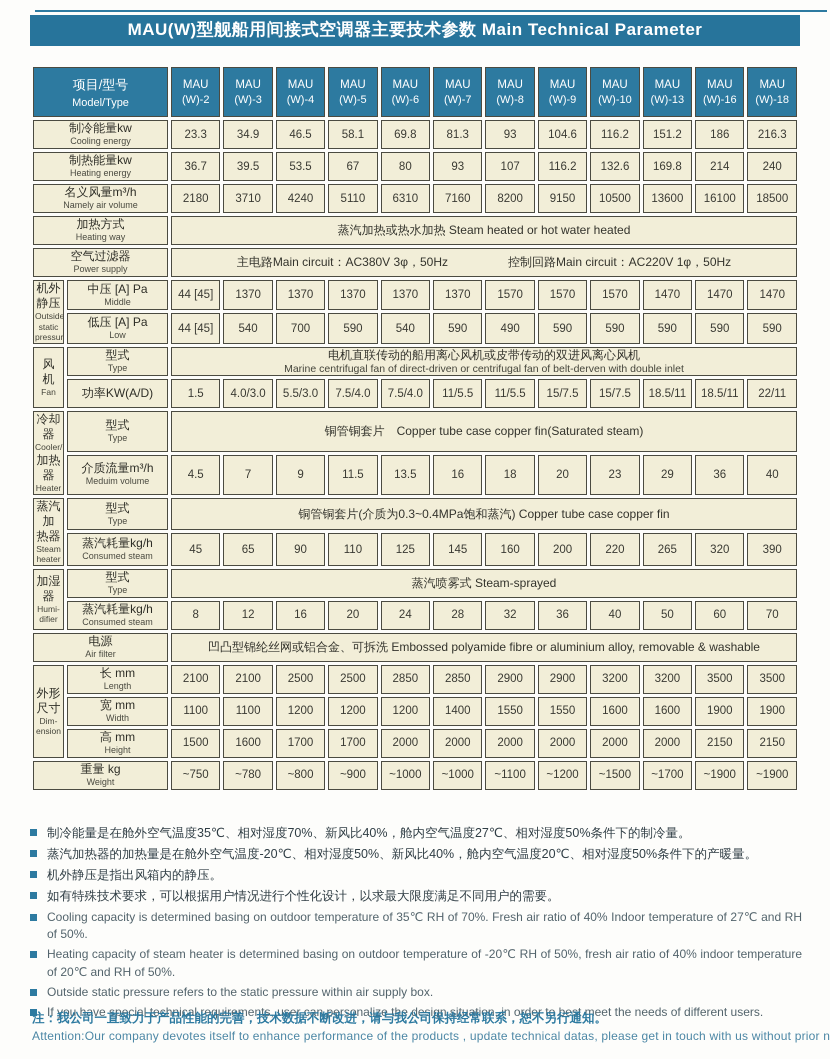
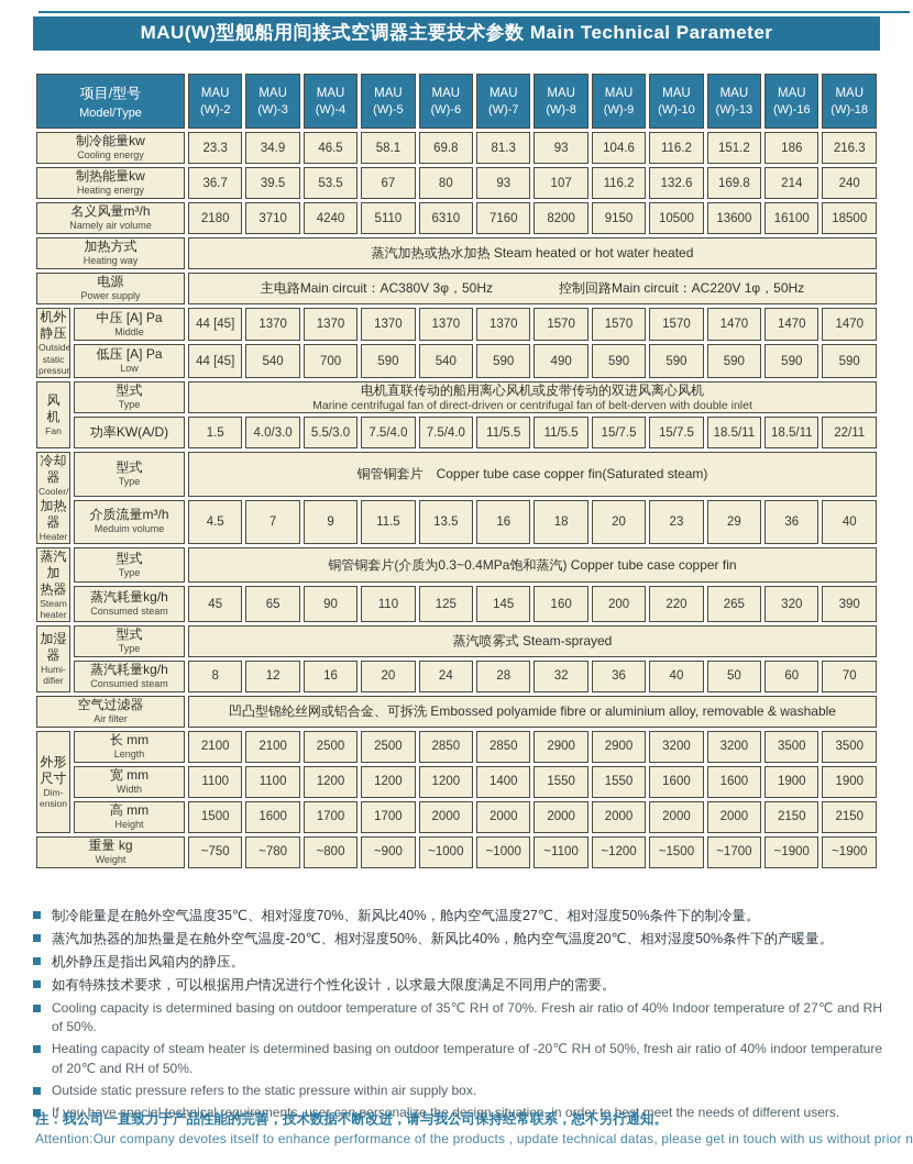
  MAU(W)型舰船用间接式空调器主要技术参数 Main Technical Parameter
  项目/型号Model/Type	MAU(W)-2	MAU(W)-3	MAU(W)-4	MAU(W)-5	MAU(W)-6	MAU(W)-7	MAU(W)-8	MAU(W)-9	MAU(W)-10	MAU(W)-13	MAU(W)-16	MAU(W)-18
  制冷能量kwCooling energy	23.3	34.9	46.5	58.1	69.8	81.3	93	104.6	116.2	151.2	186	216.3
  制热能量kwHeating energy	36.7	39.5	53.5	67	80	93	107	116.2	132.6	169.8	214	240
  名义风量m³/hNamely air volume	2180	3710	4240	5110	6310	7160	8200	9150	10500	13600	16100	18500
  加热方式Heating way	蒸汽加热或热水加热 Steam heated or hot water heated
- 空气过滤器Power supply	主电路Main circuit：AC380V 3φ，50Hz 控制回路Main circuit：AC220V 1φ，50Hz
+ 电源Power supply	主电路Main circuit：AC380V 3φ，50Hz 控制回路Main circuit：AC220V 1φ，50Hz
  机外静压Outsidestaticpressur	中压 [A] PaMiddle	44 [45]	1370	1370	1370	1370	1370	1570	1570	1570	1470	1470	1470
  低压 [A] PaLow	44 [45]	540	700	590	540	590	490	590	590	590	590	590
  风机Fan	型式Type	电机直联传动的船用离心风机或皮带传动的双进风离心风机Marine centrifugal fan of direct-driven or centrifugal fan of belt-derven with double inlet
  功率KW(A/D)	1.5	4.0/3.0	5.5/3.0	7.5/4.0	7.5/4.0	11/5.5	11/5.5	15/7.5	15/7.5	18.5/11	18.5/11	22/11
  冷却器Cooler/加热器Heater	型式Type	铜管铜套片 Copper tube case copper fin(Saturated steam)
  介质流量m³/hMeduim volume	4.5	7	9	11.5	13.5	16	18	20	23	29	36	40
  蒸汽加热器Steamheater	型式Type	铜管铜套片(介质为0.3~0.4MPa饱和蒸汽) Copper tube case copper fin
  蒸汽耗量kg/hConsumed steam	45	65	90	110	125	145	160	200	220	265	320	390
  加湿器Humi-difier	型式Type	蒸汽喷雾式 Steam-sprayed
  蒸汽耗量kg/hConsumed steam	8	12	16	20	24	28	32	36	40	50	60	70
- 电源Air filter	凹凸型锦纶丝网或铝合金、可拆洗 Embossed polyamide fibre or aluminium alloy, removable & washable
+ 空气过滤器Air filter	凹凸型锦纶丝网或铝合金、可拆洗 Embossed polyamide fibre or aluminium alloy, removable & washable
  外形尺寸Dim-ension	长 mmLength	2100	2100	2500	2500	2850	2850	2900	2900	3200	3200	3500	3500
  宽 mmWidth	1100	1100	1200	1200	1200	1400	1550	1550	1600	1600	1900	1900
  高 mmHeight	1500	1600	1700	1700	2000	2000	2000	2000	2000	2000	2150	2150
  重量 kgWeight	~750	~780	~800	~900	~1000	~1000	~1100	~1200	~1500	~1700	~1900	~1900
  制冷能量是在舱外空气温度35℃、相对湿度70%、新风比40%，舱内空气温度27℃、相对湿度50%条件下的制冷量。
  蒸汽加热器的加热量是在舱外空气温度-20℃、相对湿度50%、新风比40%，舱内空气温度20℃、相对湿度50%条件下的产暖量。
  机外静压是指出风箱内的静压。
  如有特殊技术要求，可以根据用户情况进行个性化设计，以求最大限度满足不同用户的需要。
  Cooling capacity is determined basing on outdoor temperature of 35℃ RH of 70%. Fresh air ratio of 40% Indoor temperature of 27℃ and RH of 50%.
  Heating capacity of steam heater is determined basing on outdoor temperature of -20℃ RH of 50%, fresh air ratio of 40% indoor temperature of 20℃ and RH of 50%.
  Outside static pressure refers to the static pressure within air supply box.
  If you have special technical requirements, user can personalize the design situation, in order to best meet the needs of different users.
  注：我公司一直致力于产品性能的完善，技术数据不断改进，请与我公司保持经常联系，恕不另行通知。
  Attention:Our company devotes itself to enhance performance of the products , update technical datas, please get in touch with us without prior n
